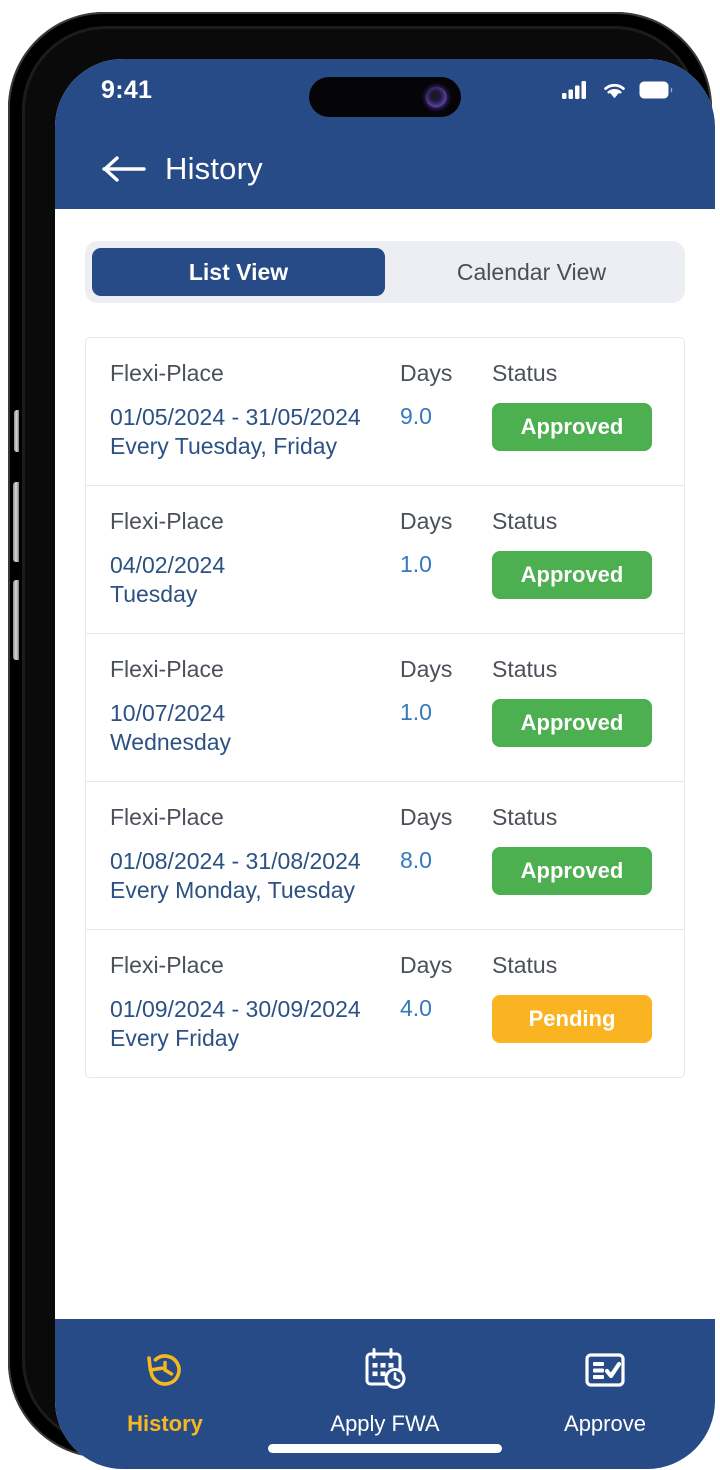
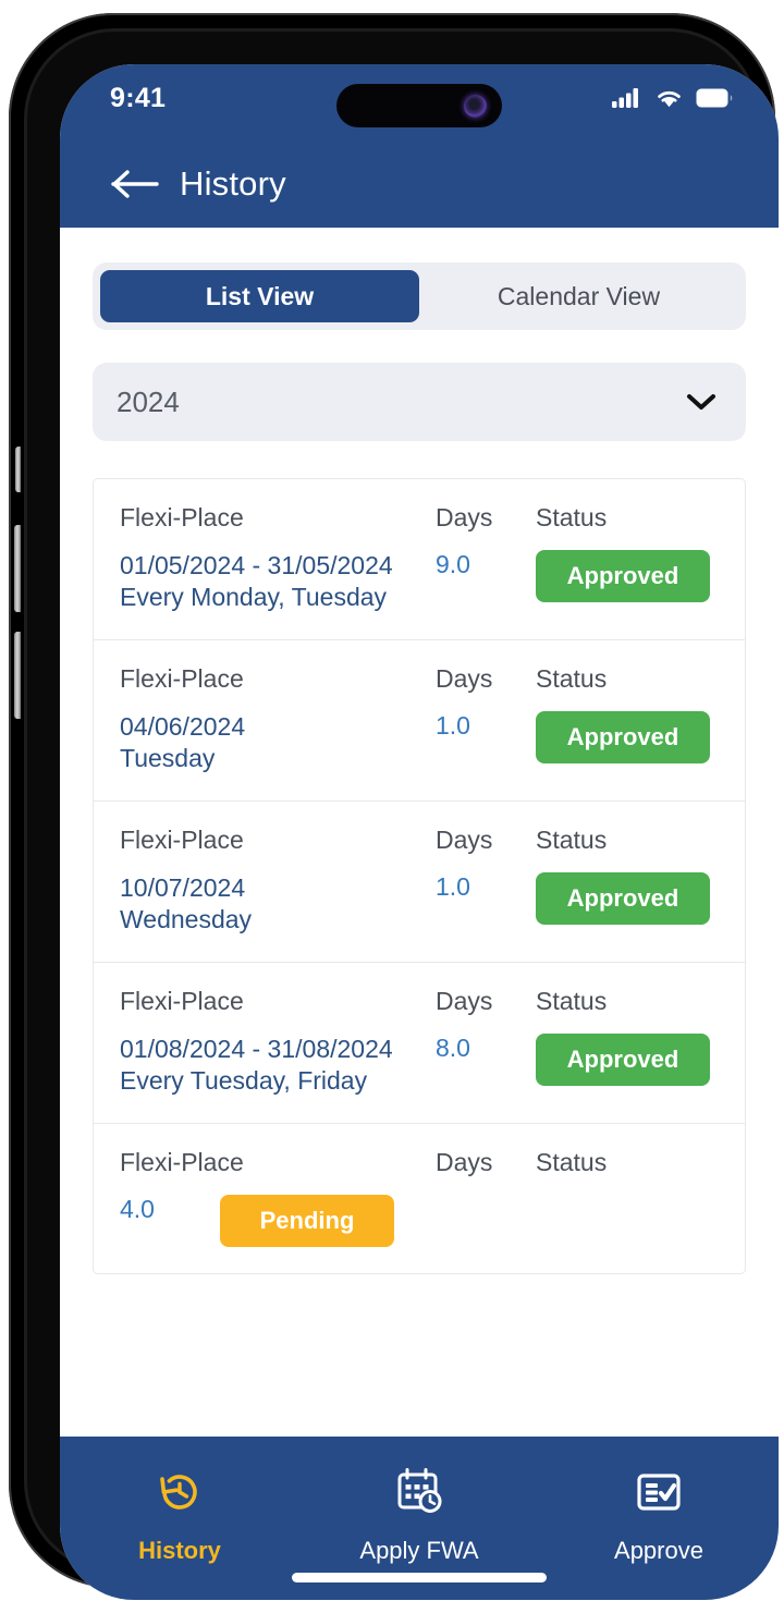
  9:41
  History
  List View
  Calendar View
+ 2024
  Flexi-Place
  Days
  Status
  01/05/2024 - 31/05/2024
- Every Tuesday, Friday
+ Every Monday, Tuesday
  9.0
  Approved
  Flexi-Place
  Days
  Status
- 04/02/2024
+ 04/06/2024
  Tuesday
  1.0
  Approved
  Flexi-Place
  Days
  Status
  10/07/2024
  Wednesday
  1.0
  Approved
  Flexi-Place
  Days
  Status
  01/08/2024 - 31/08/2024
- Every Monday, Tuesday
+ Every Tuesday, Friday
  8.0
  Approved
  Flexi-Place
  Days
  Status
- 01/09/2024 - 30/09/2024
- Every Friday
  4.0
  Pending
  History
  Apply FWA
  Approve
